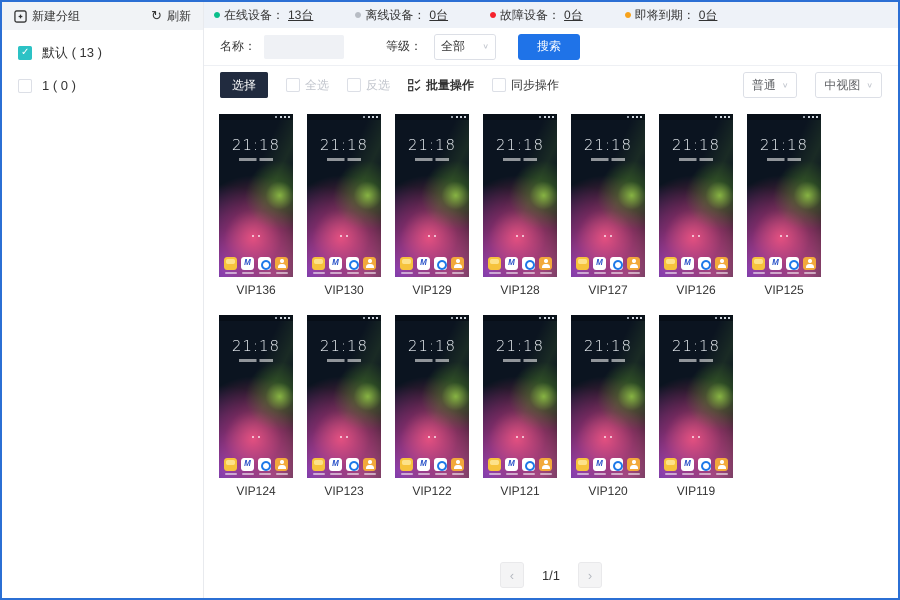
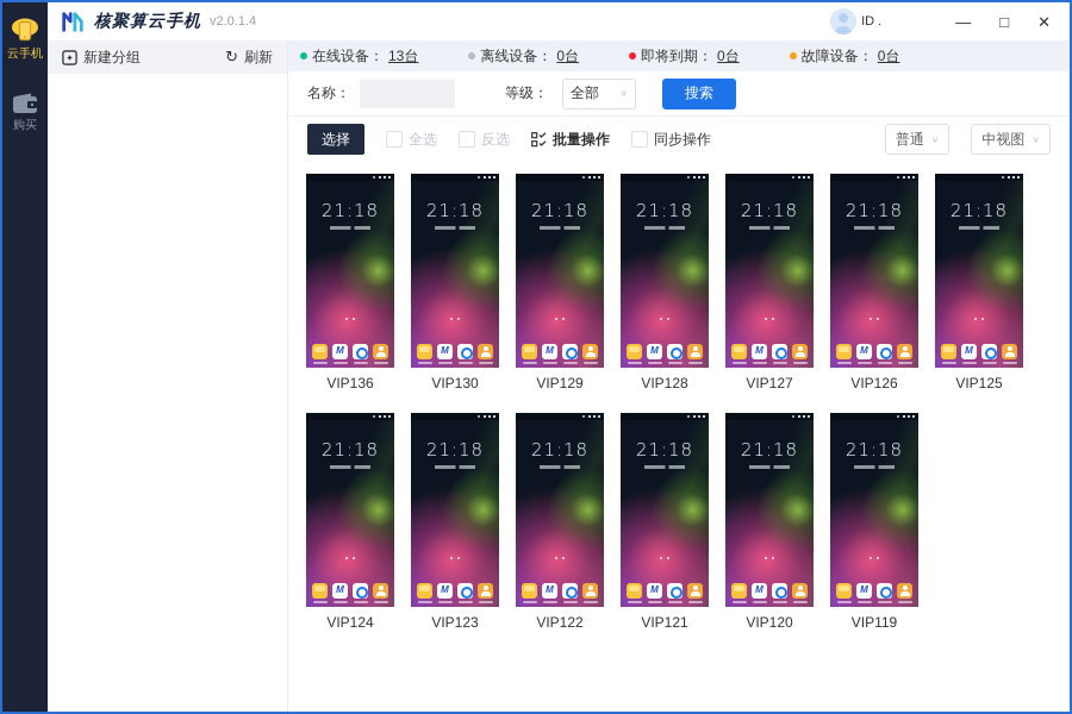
+ 云手机
+ 购买
+ 核聚算云手机
+ v2.0.1.4
+ ID .
+ —
+ □
+ ✕
  新建分组
  ↻
  刷新
- 默认 ( 13 )
- 1 ( 0 )
  在线设备：
  13台
  离线设备：
  0台
- 故障设备：
+ 即将到期：
  0台
- 即将到期：
+ 故障设备：
  0台
  名称：
  等级：
  全部
  ∨
  搜索
  选择
  全选
  反选
  批量操作
  同步操作
  普通
  ∨
  中视图
  ∨
  21:18
  VIP136
  21:18
  VIP130
  21:18
  VIP129
  21:18
  VIP128
  21:18
  VIP127
  21:18
  VIP126
  21:18
  VIP125
  21:18
  VIP124
  21:18
  VIP123
  21:18
  VIP122
  21:18
  VIP121
  21:18
  VIP120
  21:18
  VIP119
- ‹
- 1/1
- ›
